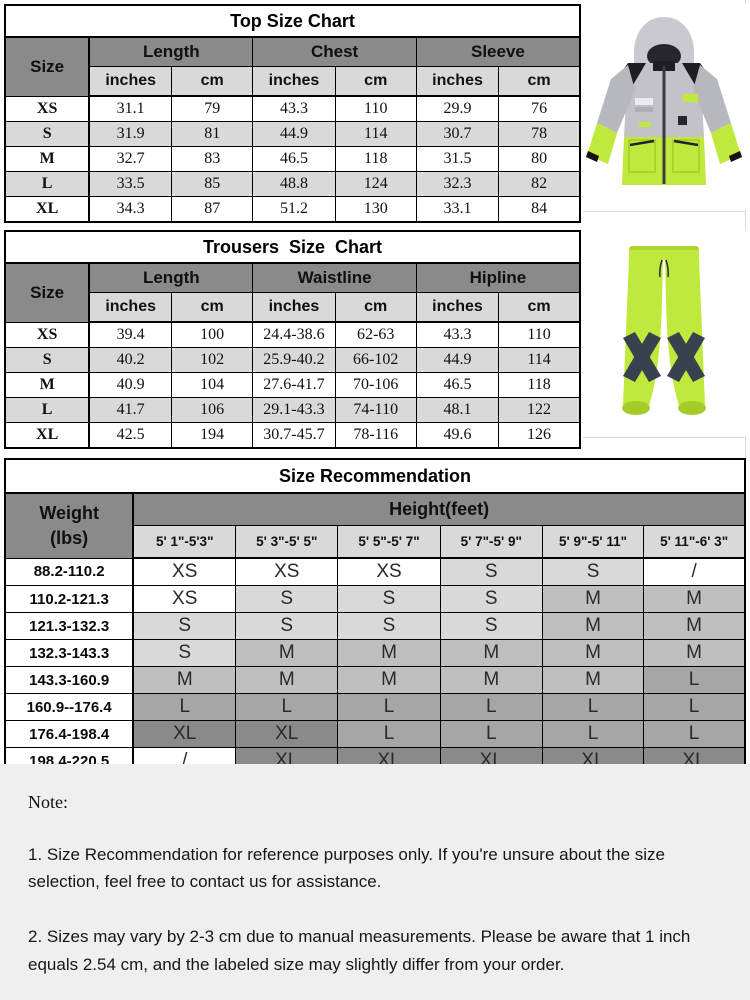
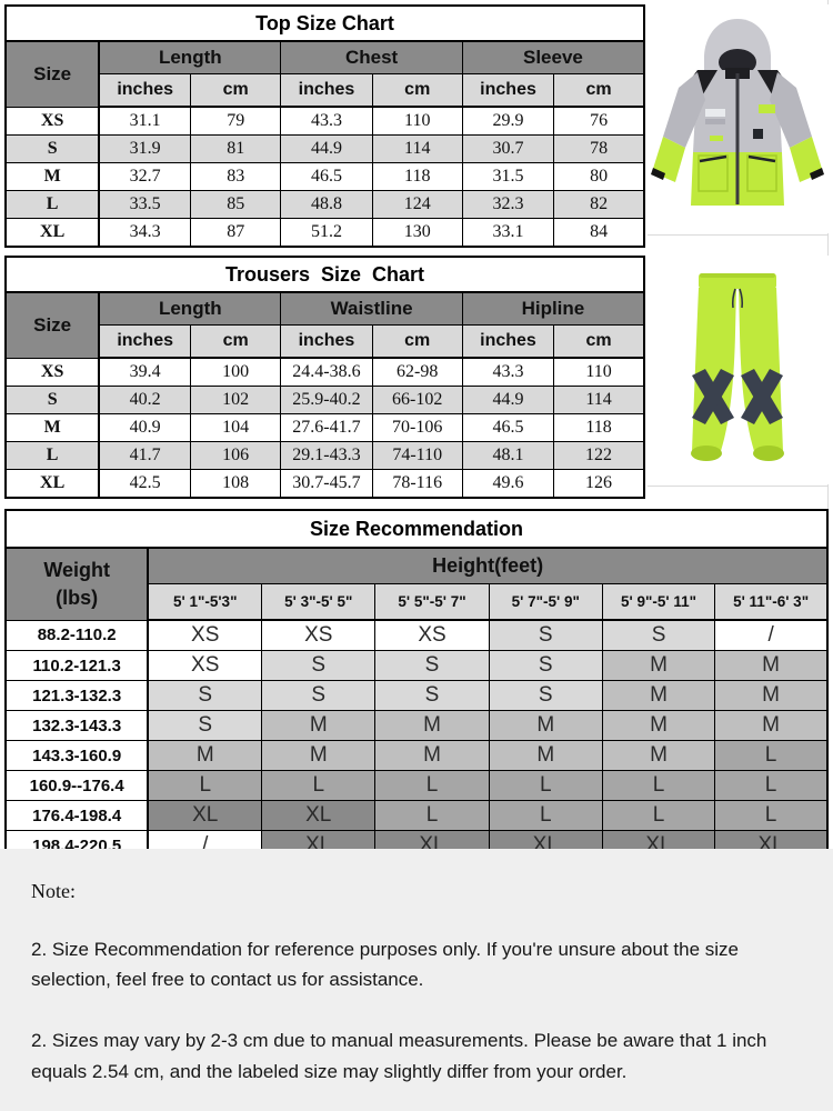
  Top Size Chart
  Size	Length	Chest	Sleeve
  inches	cm	inches	cm	inches	cm
  XS	31.1	79	43.3	110	29.9	76
  S	31.9	81	44.9	114	30.7	78
  M	32.7	83	46.5	118	31.5	80
  L	33.5	85	48.8	124	32.3	82
  XL	34.3	87	51.2	130	33.1	84
  Trousers Size Chart
  Size	Length	Waistline	Hipline
  inches	cm	inches	cm	inches	cm
- XS	39.4	100	24.4-38.6	62-63	43.3	110
+ XS	39.4	100	24.4-38.6	62-98	43.3	110
  S	40.2	102	25.9-40.2	66-102	44.9	114
  M	40.9	104	27.6-41.7	70-106	46.5	118
  L	41.7	106	29.1-43.3	74-110	48.1	122
- XL	42.5	194	30.7-45.7	78-116	49.6	126
+ XL	42.5	108	30.7-45.7	78-116	49.6	126
  Size Recommendation
  Weight (lbs)	Height(feet)
  5' 1"-5'3"	5' 3"-5' 5"	5' 5"-5' 7"	5' 7"-5' 9"	5' 9"-5' 11"	5' 11"-6' 3"
  88.2-110.2	XS	XS	XS	S	S	/
  110.2-121.3	XS	S	S	S	M	M
  121.3-132.3	S	S	S	S	M	M
  132.3-143.3	S	M	M	M	M	M
  143.3-160.9	M	M	M	M	M	L
  160.9--176.4	L	L	L	L	L	L
  176.4-198.4	XL	XL	L	L	L	L
  198.4-220.5	/	XL	XL	XL	XL	XL
  Note:
- 1. Size Recommendation for reference purposes only. If you're unsure about the size selection, feel free to contact us for assistance.
+ 2. Size Recommendation for reference purposes only. If you're unsure about the size selection, feel free to contact us for assistance.
  2. Sizes may vary by 2-3 cm due to manual measurements. Please be aware that 1 inch equals 2.54 cm, and the labeled size may slightly differ from your order.
